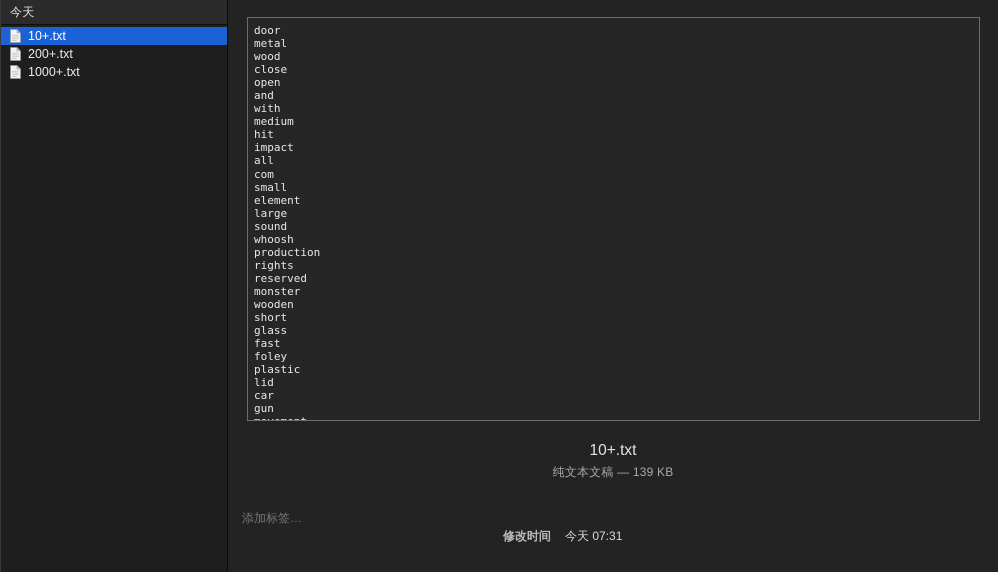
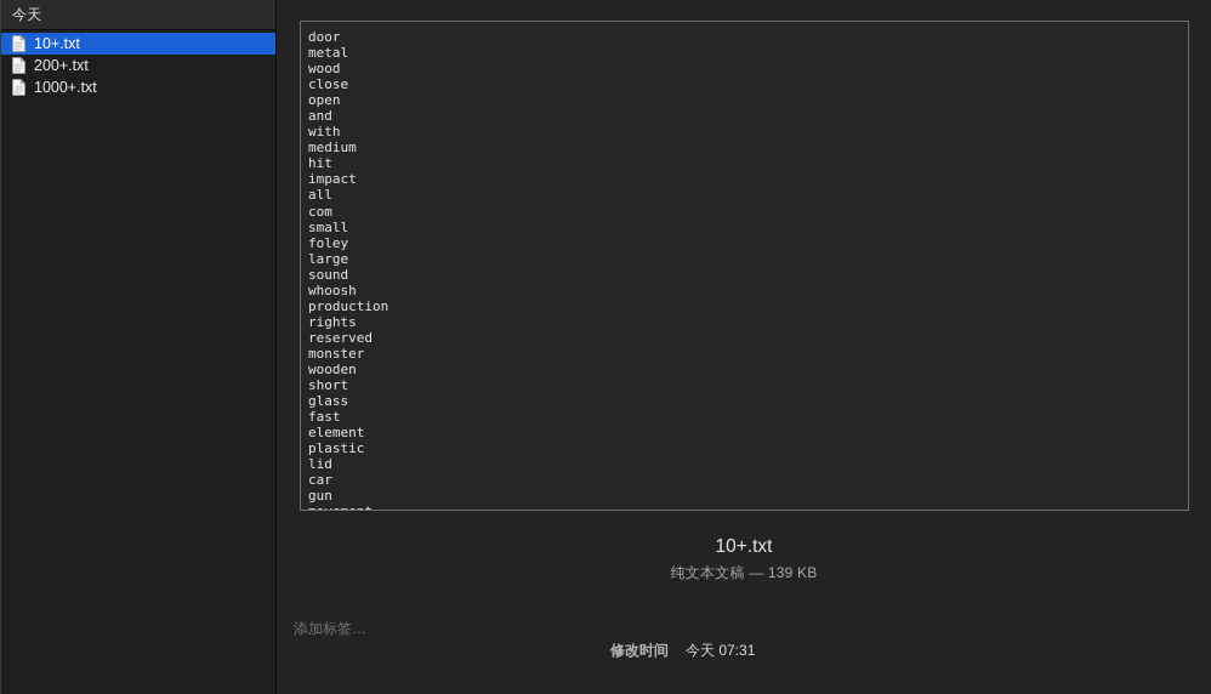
  今天
  10+.txt
  200+.txt
  1000+.txt
  door
  metal
  wood
  close
  open
  and
  with
  medium
  hit
  impact
  all
  com
  small
- element
+ foley
  large
  sound
  whoosh
  production
  rights
  reserved
  monster
  wooden
  short
  glass
  fast
- foley
+ element
  plastic
  lid
  car
  gun
  10+.txt
  纯文本文稿 — 139 KB
  添加标签…
  修改时间
  今天 07:31
